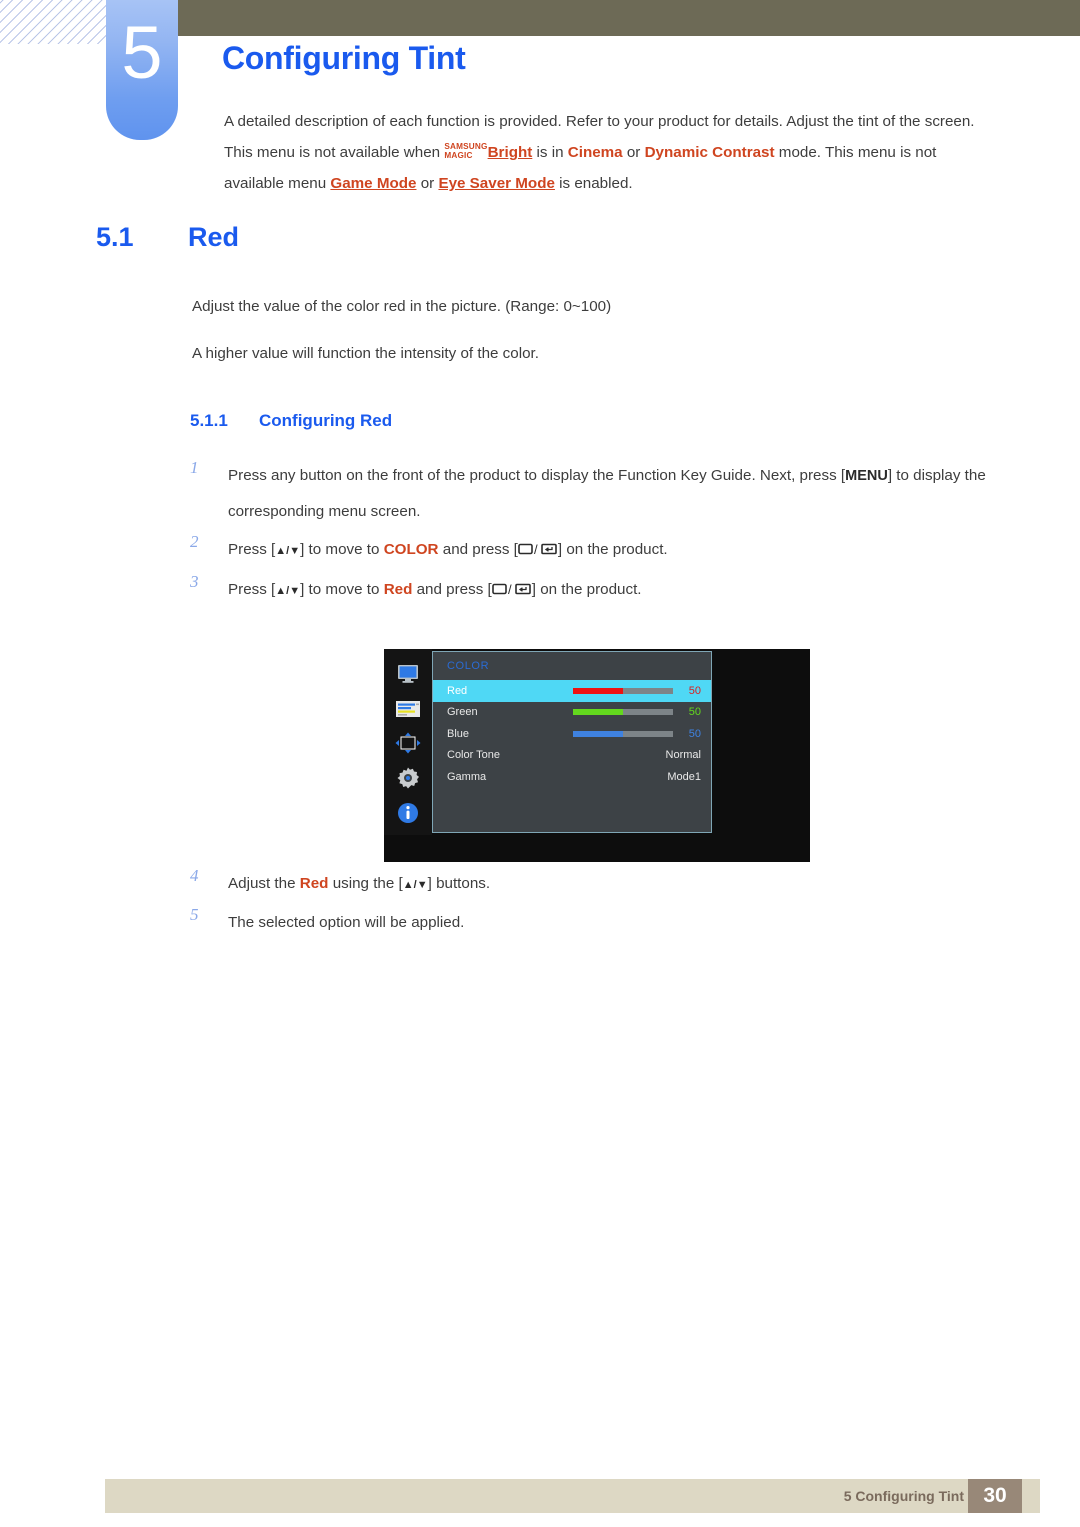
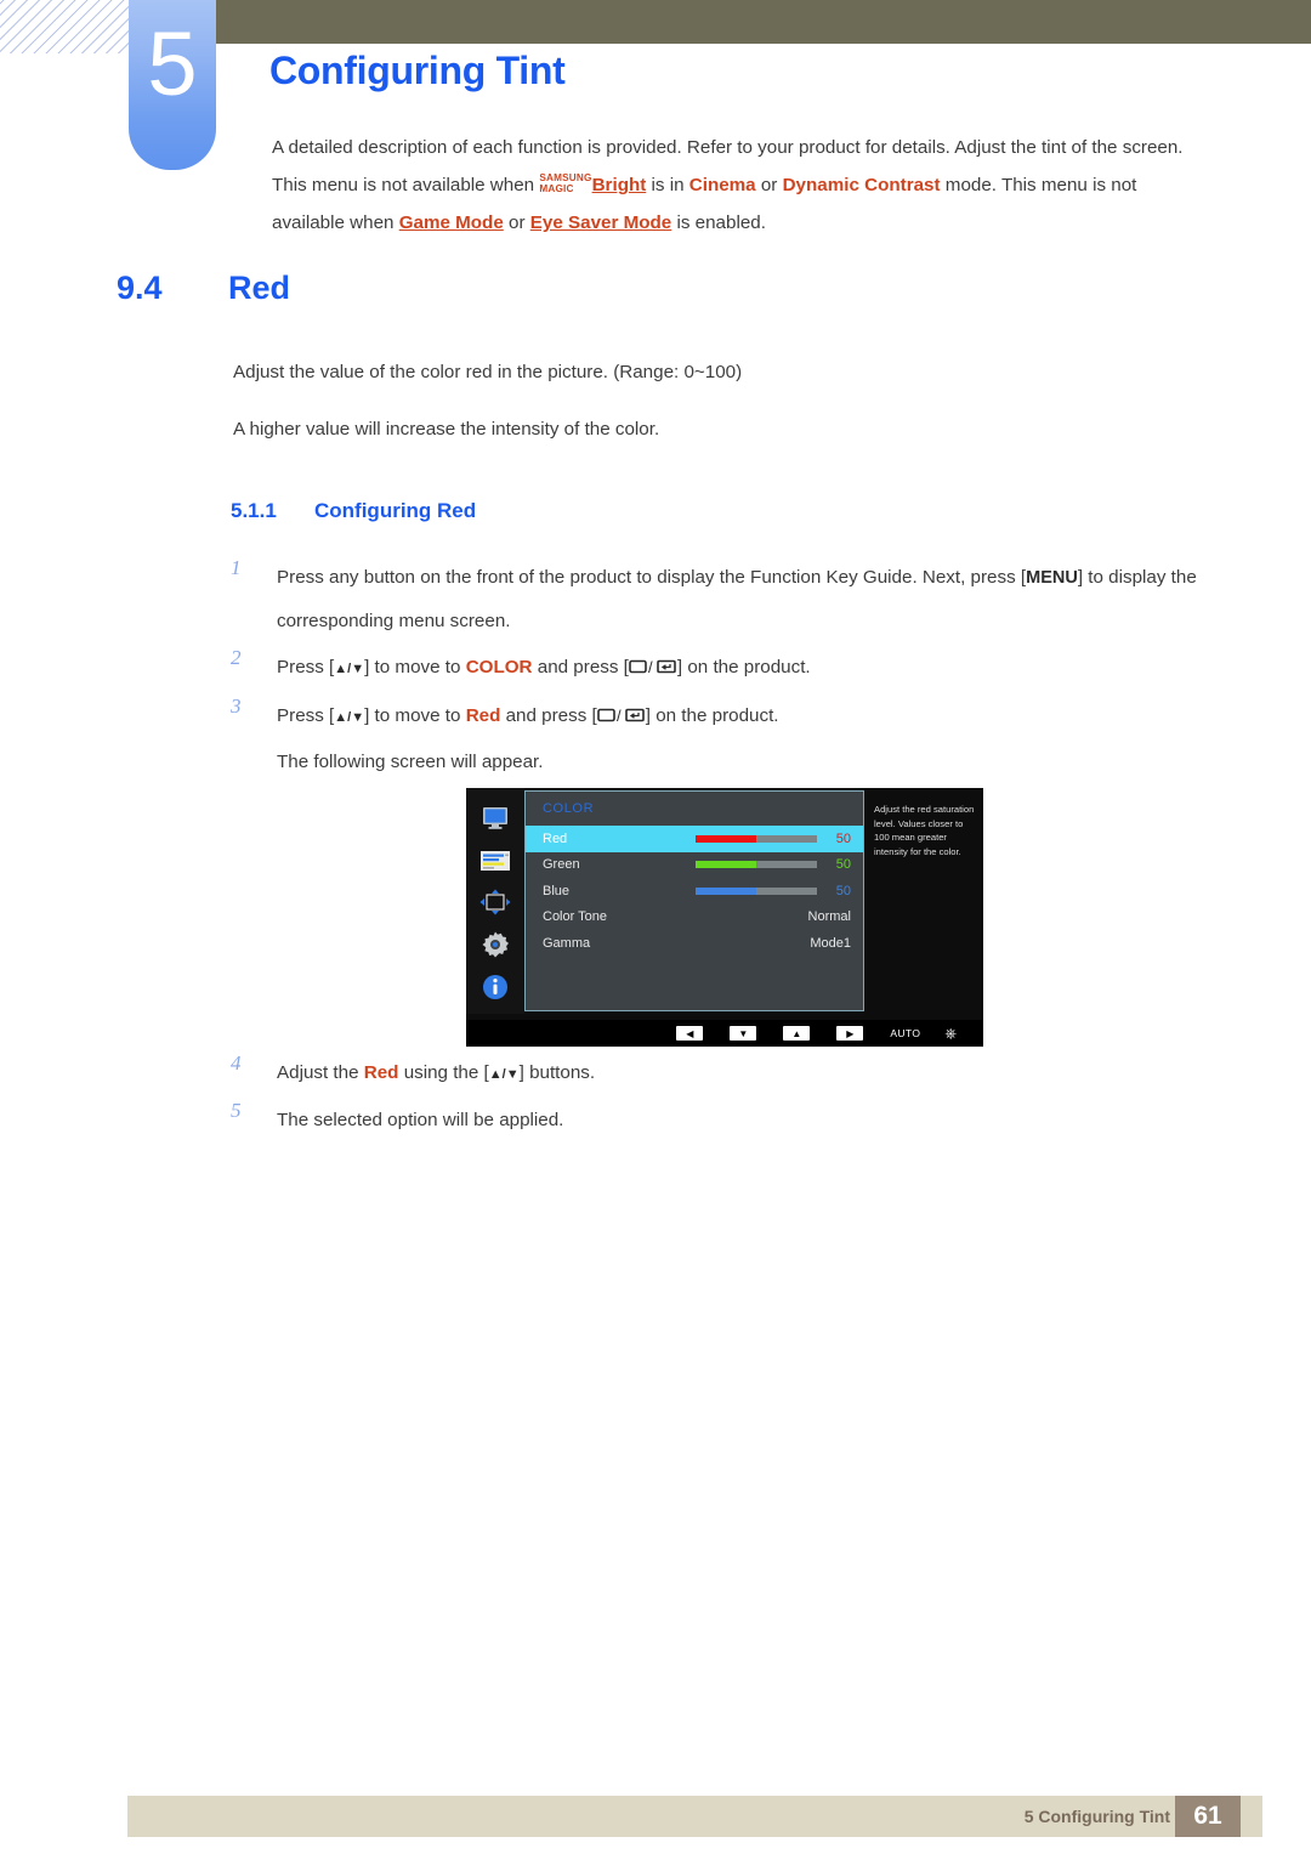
  5
  Configuring Tint
  A detailed description of each function is provided. Refer to your product for details. Adjust the tint of the screen. This menu is not available when
  SAMSUNG
  MAGIC
- Bright is in Cinema or Dynamic Contrast mode. This menu is not available menu Game Mode or Eye Saver Mode is enabled.
+ Bright is in Cinema or Dynamic Contrast mode. This menu is not available when Game Mode or Eye Saver Mode is enabled.
- 5.1
+ 9.4
  Red
  Adjust the value of the color red in the picture. (Range: 0~100)
- A higher value will function the intensity of the color.
+ A higher value will increase the intensity of the color.
  5.1.1
  Configuring Red
  1
  Press any button on the front of the product to display the Function Key Guide. Next, press [MENU] to display the corresponding menu screen.
  2
  Press [▲/▼] to move to COLOR and press [
  /
  ] on the product.
  3
  Press [▲/▼] to move to Red and press [
  /
  ] on the product.
+ The following screen will appear.
  COLOR
  Red
  50
  Green
  50
  Blue
  50
  Color Tone
  Normal
  Gamma
  Mode1
+ Adjust the red saturation level. Values closer to 100 mean greater intensity for the color.
+ ◀
+ ▼
+ ▲
+ ▶
+ AUTO
+ ⎈
  4
  Adjust the Red using the [▲/▼] buttons.
  5
  The selected option will be applied.
  5 Configuring Tint
- 30
+ 61
